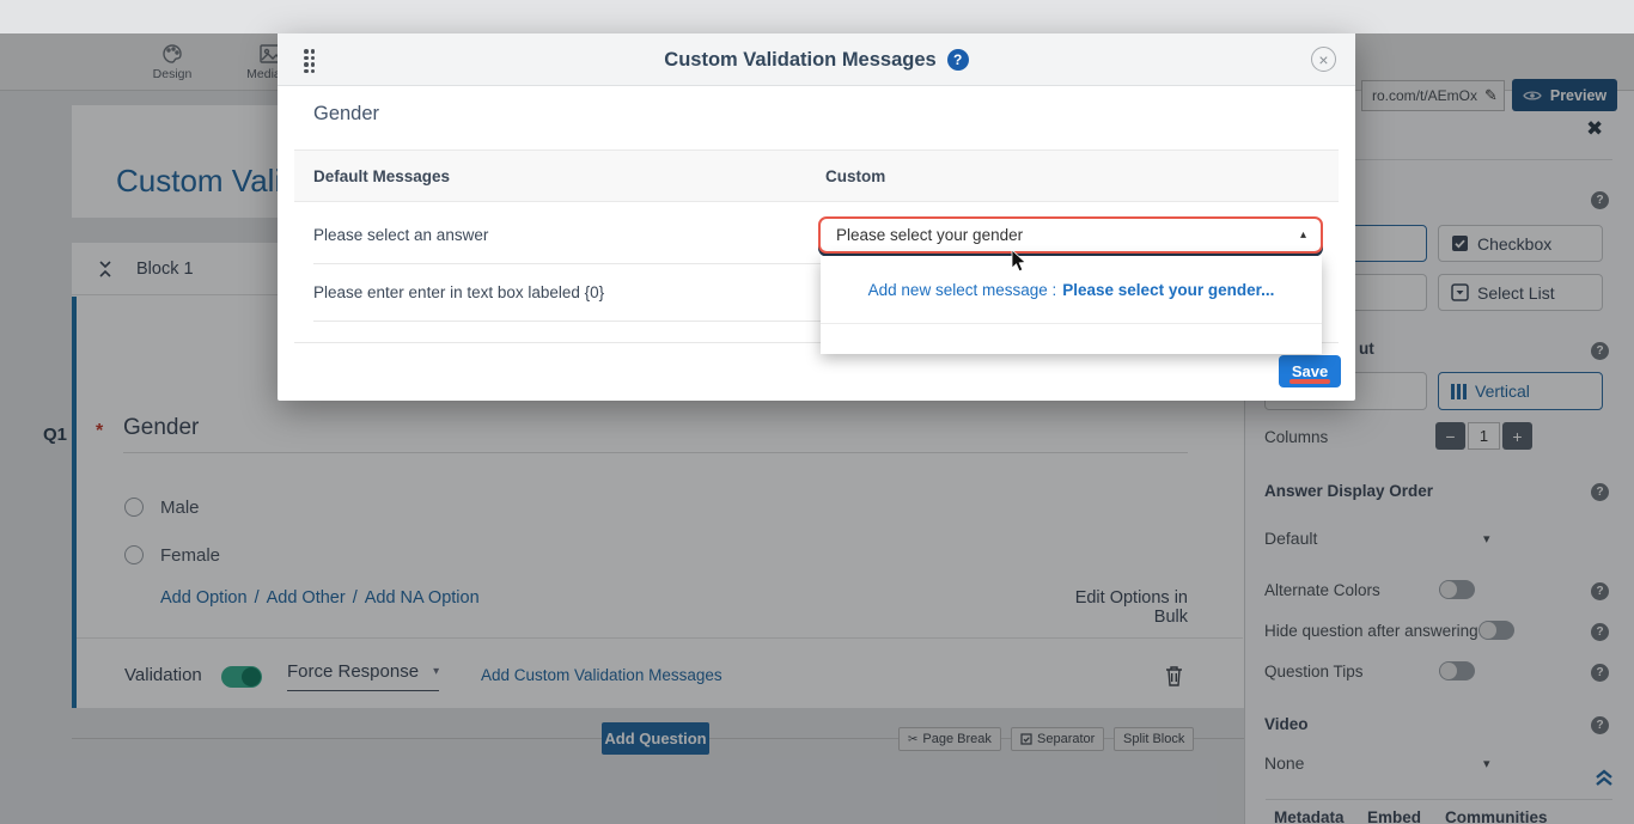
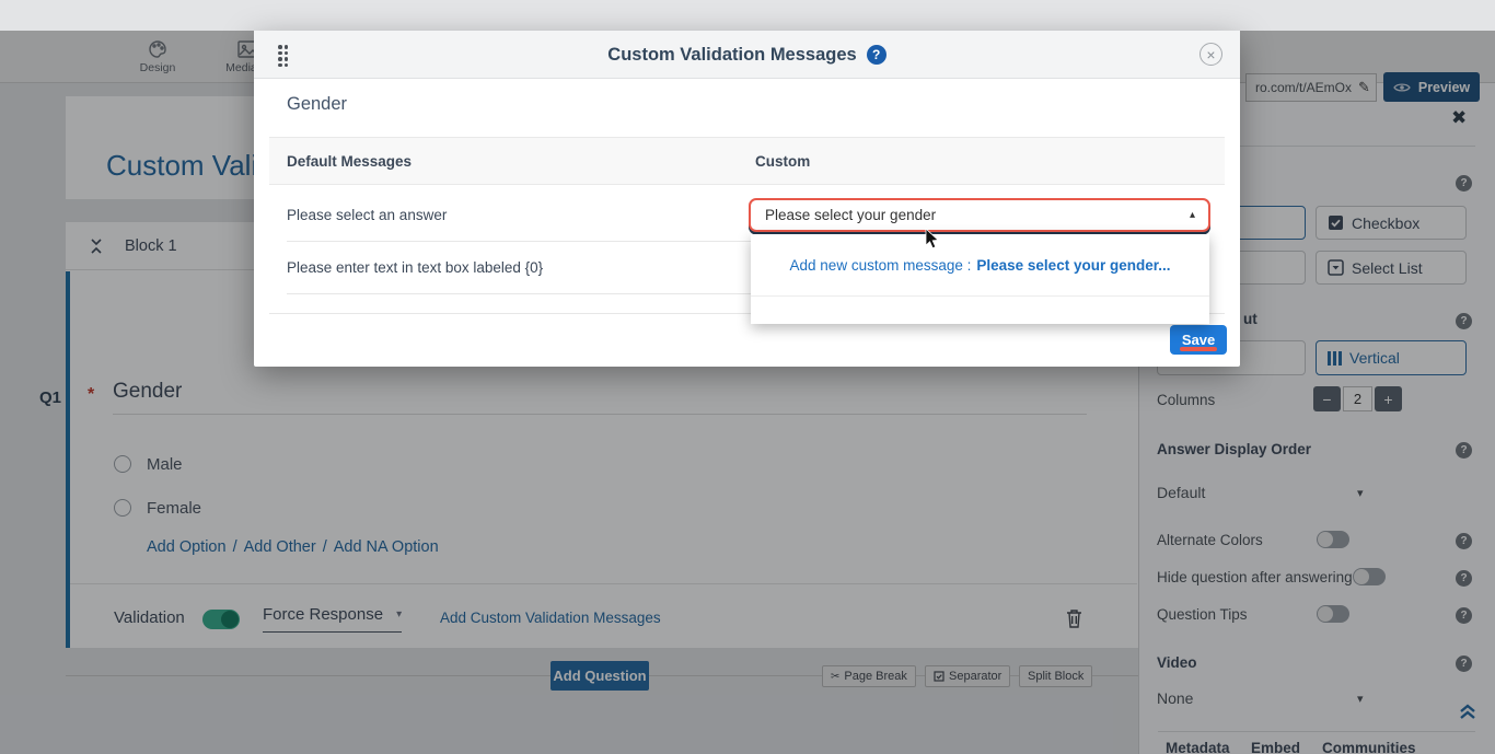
  Design
  ro.com/t/AEmOx
  ✎
  Preview
  Custom Val
  Block 1
  Q1
  *
  Gender
  Male
  Female
  Add Option
  /
  Add Other
  /
  Add NA Option
- Edit Options in Bulk
  Validation
  Force Response
  ▾
  Add Custom Validation Messages
  Add Question
  ✂
  Page Break
  Separator
  Split Block
  ✖
  ?
  Checkbox
  Select List
  ut
  ?
  Vertical
  Columns
  −
- 1
+ 2
  +
  Answer Display Order
  ?
  Default
  ▾
  Alternate Colors
  ?
  Hide question after answering
  ?
  Question Tips
  ?
  Video
  ?
  None
  ▾
  Metadata
  Embed
  Communities
  Custom Validation Messages
  ?
  ×
  Gender
  Default Messages
  Custom
  Please select an answer
  Please select your gender
  ▴
- Please enter enter in text box labeled {0}
+ Please enter text in text box labeled {0}
- Add new select message :
+ Add new custom message :
  Please select your gender...
  Save
